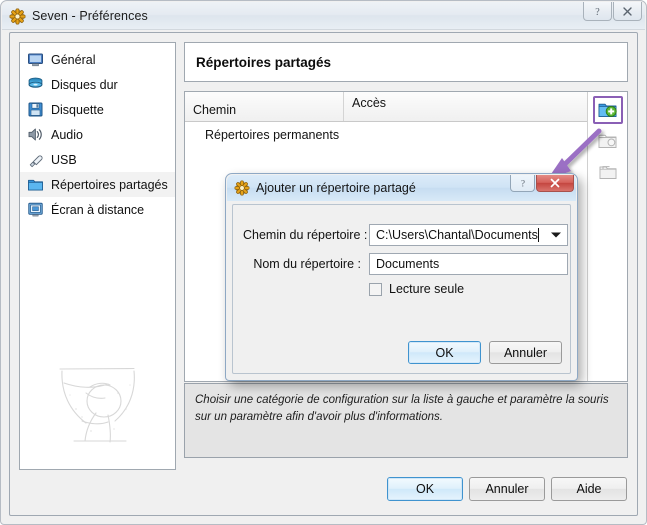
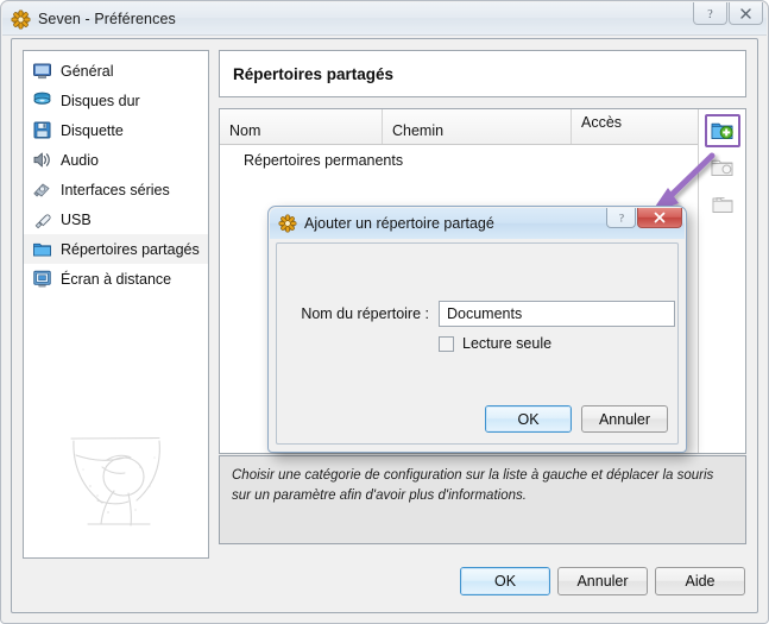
  Seven - Préférences
  ?
  Général
  Disques dur
  Disquette
  Audio
+ Interfaces séries
  USB
  Répertoires partagés
  Écran à distance
  Répertoires partagés
+ Nom
  Chemin
  Accès
  Répertoires permanents
- Choisir une catégorie de configuration sur la liste à gauche et paramètre la souris sur un paramètre afin d'avoir plus d'informations.
+ Choisir une catégorie de configuration sur la liste à gauche et déplacer la souris sur un paramètre afin d'avoir plus d'informations.
  OK
  Annuler
  Aide
  Ajouter un répertoire partagé
  ?
- Chemin du répertoire :
- C:\Users\Chantal\Documents
  Nom du répertoire :
  Documents
  Lecture seule
  OK
  Annuler
